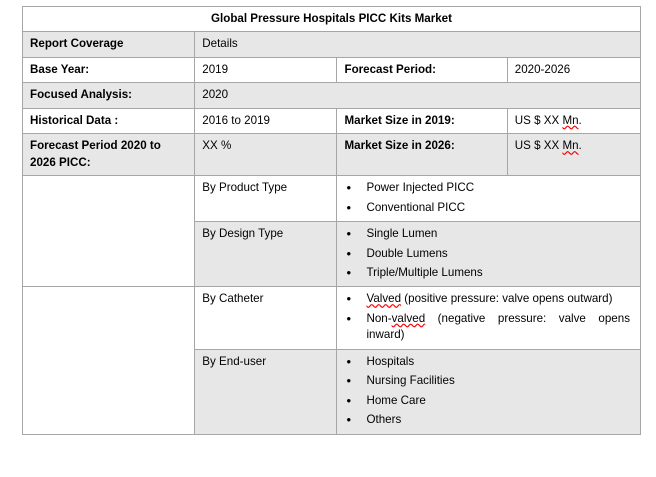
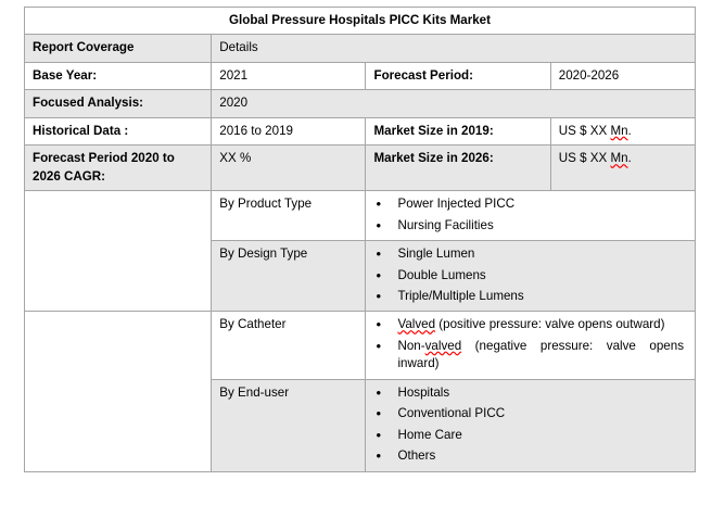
  Global Pressure Hospitals PICC Kits Market
  Report Coverage	Details
- Base Year:	2019	Forecast Period:	2020-2026
+ Base Year:	2021	Forecast Period:	2020-2026
  Focused Analysis:	2020
  Historical Data :	2016 to 2019	Market Size in 2019:	US $ XX Mn.
- Forecast Period 2020 to 2026 PICC:	XX %	Market Size in 2026:	US $ XX Mn.
+ Forecast Period 2020 to 2026 CAGR:	XX %	Market Size in 2026:	US $ XX Mn.
- 	By Product Type	Power Injected PICC Conventional PICC
+ 	By Product Type	Power Injected PICC Nursing Facilities
  By Design Type	Single Lumen Double Lumens Triple/Multiple Lumens
  	By Catheter	Valved (positive pressure: valve opens outward) Non-valved (negative pressure: valve opens inward)
- By End-user	Hospitals Nursing Facilities Home Care Others
+ By End-user	Hospitals Conventional PICC Home Care Others
